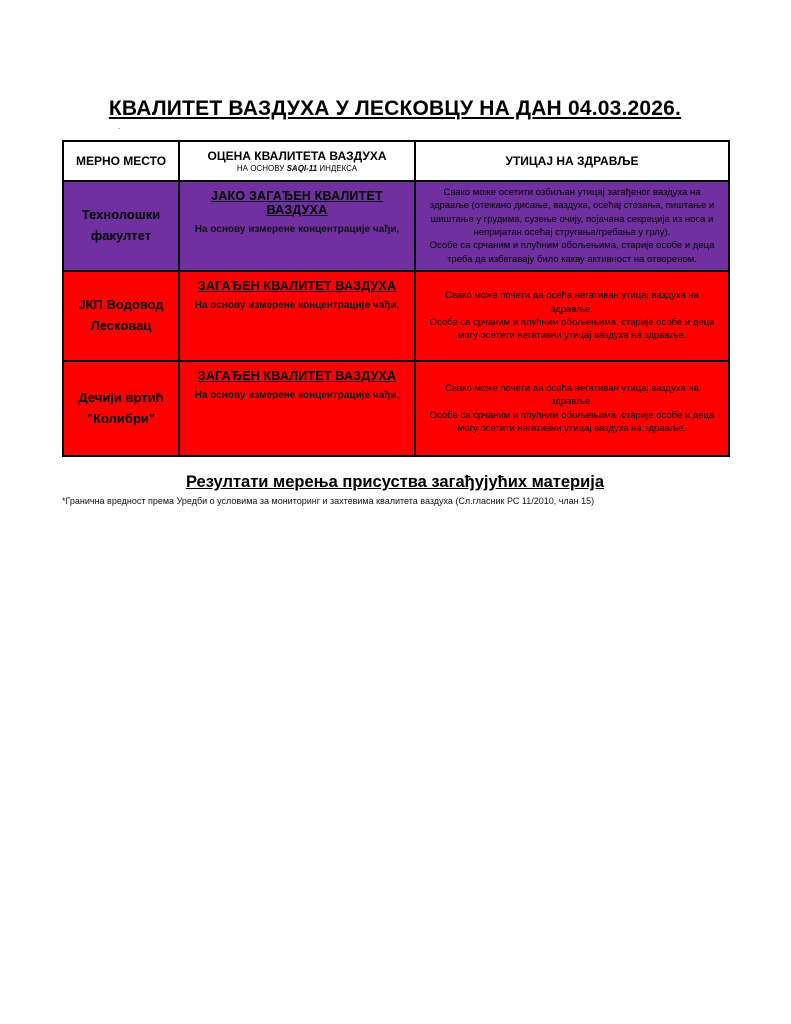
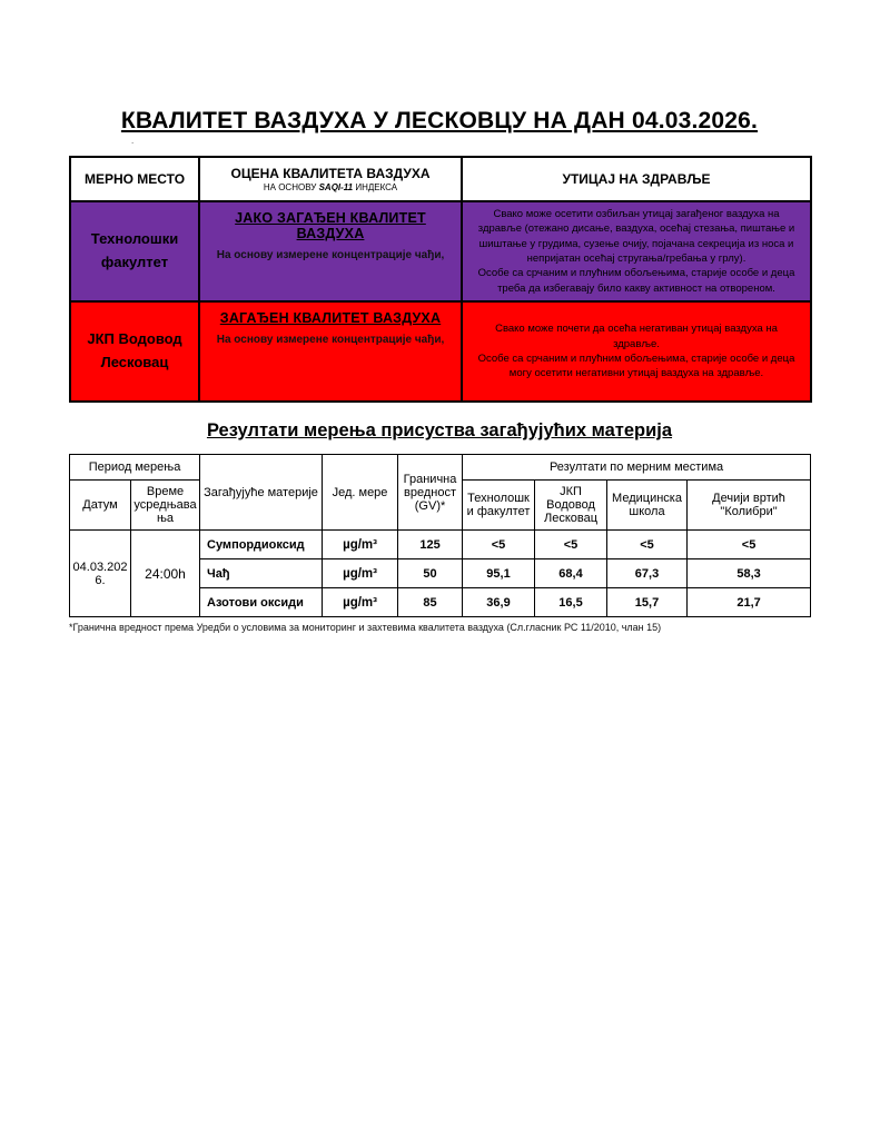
  КВАЛИТЕТ ВАЗДУХА У ЛЕСКОВЦУ НА ДАН 04.03.2026.
  .
  МЕРНО МЕСТО	ОЦЕНА КВАЛИТЕТА ВАЗДУХА НА ОСНОВУ SAQI-11 ИНДЕКСА	УТИЦАЈ НА ЗДРАВЉЕ
  Технолошки факултет	ЈАКО ЗАГАЂЕН КВАЛИТЕТ ВАЗДУХА На основу измерене концентрације чађи,	Свако може осетити озбиљан утицај загађеног ваздуха на здравље (отежано дисање, ваздуха, осећај стезања, пиштање и шиштање у грудима, сузење очију, појачана секреција из носа и непријатан осећај стругања/гребања у грлу). Особе са срчаним и плућним обољењима, старије особе и деца треба да избегавају било какву активност на отвореном.
  ЈКП Водовод Лесковац	ЗАГАЂЕН КВАЛИТЕТ ВАЗДУХА На основу измерене концентрације чађи,	Свако може почети да осећа негативан утицај ваздуха на здравље. Особе са срчаним и плућним обољењима, старије особе и деца могу осетити негативни утицај ваздуха на здравље.
- Дечији вртић "Колибри"	ЗАГАЂЕН КВАЛИТЕТ ВАЗДУХА На основу измерене концентрације чађи,	Свако може почети да осећа негативан утицај ваздуха на здравље. Особе са срчаним и плућним обољењима, старије особе и деца могу осетити негативни утицај ваздуха на здравље.
  Резултати мерења присуства загађујућих материја
+ Период мерења	Загађујуће материје	Јед. мере	Гранична вредност (GV)*	Резултати по мерним местима
+ Датум	Време усредњавања	Технолошки факултет	ЈКП Водовод Лесковац	Медицинска школа	Дечији вртић "Колибри"
+ 04.03.2026.	24:00h	Сумпордиоксид	µg/m³	125	<5	<5	<5	<5
+ Чађ	µg/m³	50	95,1	68,4	67,3	58,3
+ Азотови оксиди	µg/m³	85	36,9	16,5	15,7	21,7
  *Гранична вредност према Уредби о условима за мониторинг и захтевима квалитета ваздуха (Сл.гласник РС 11/2010, члан 15)
